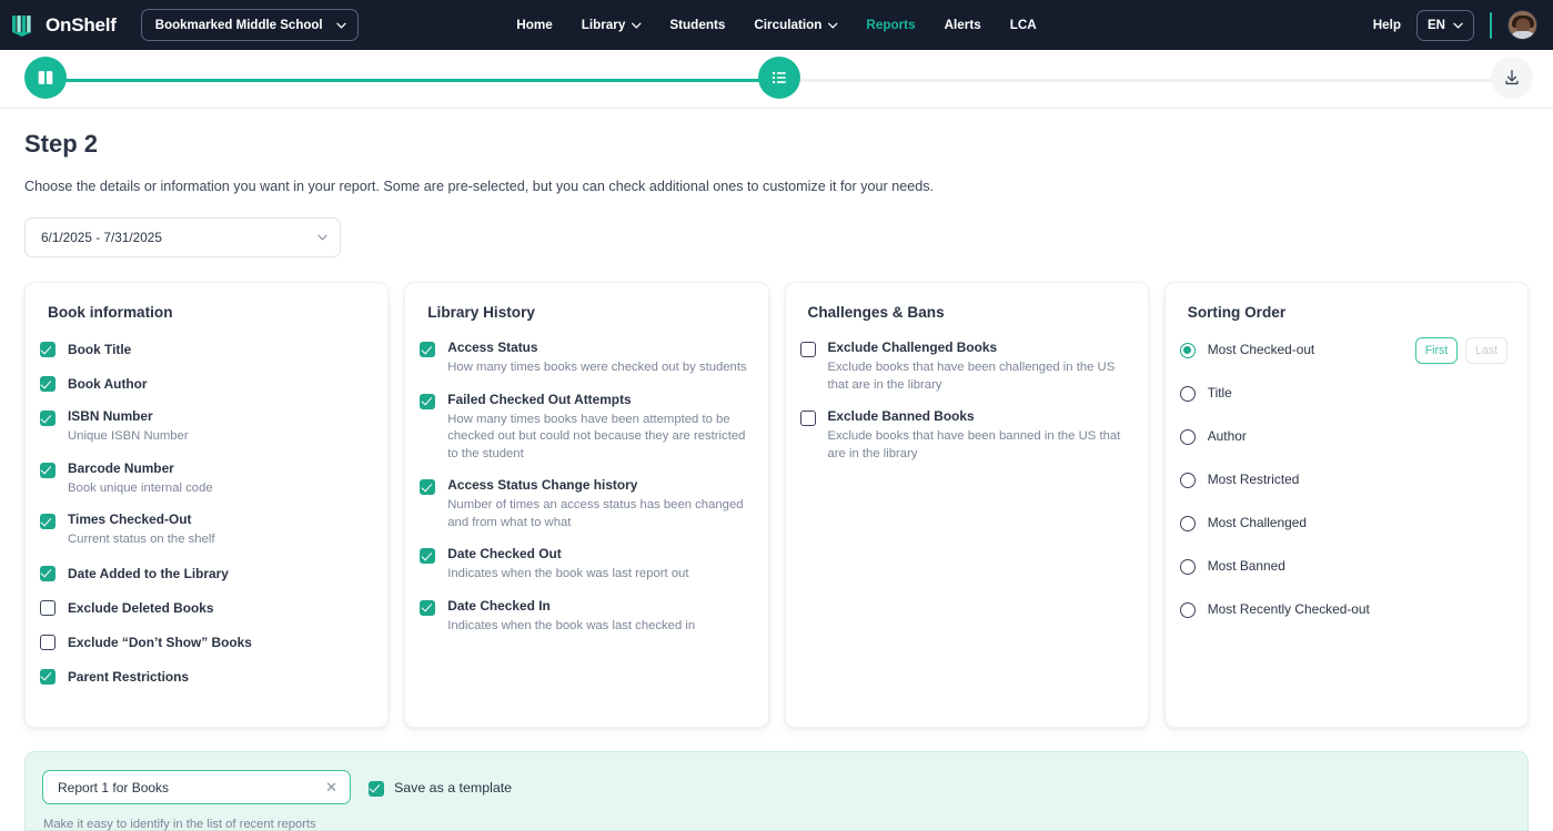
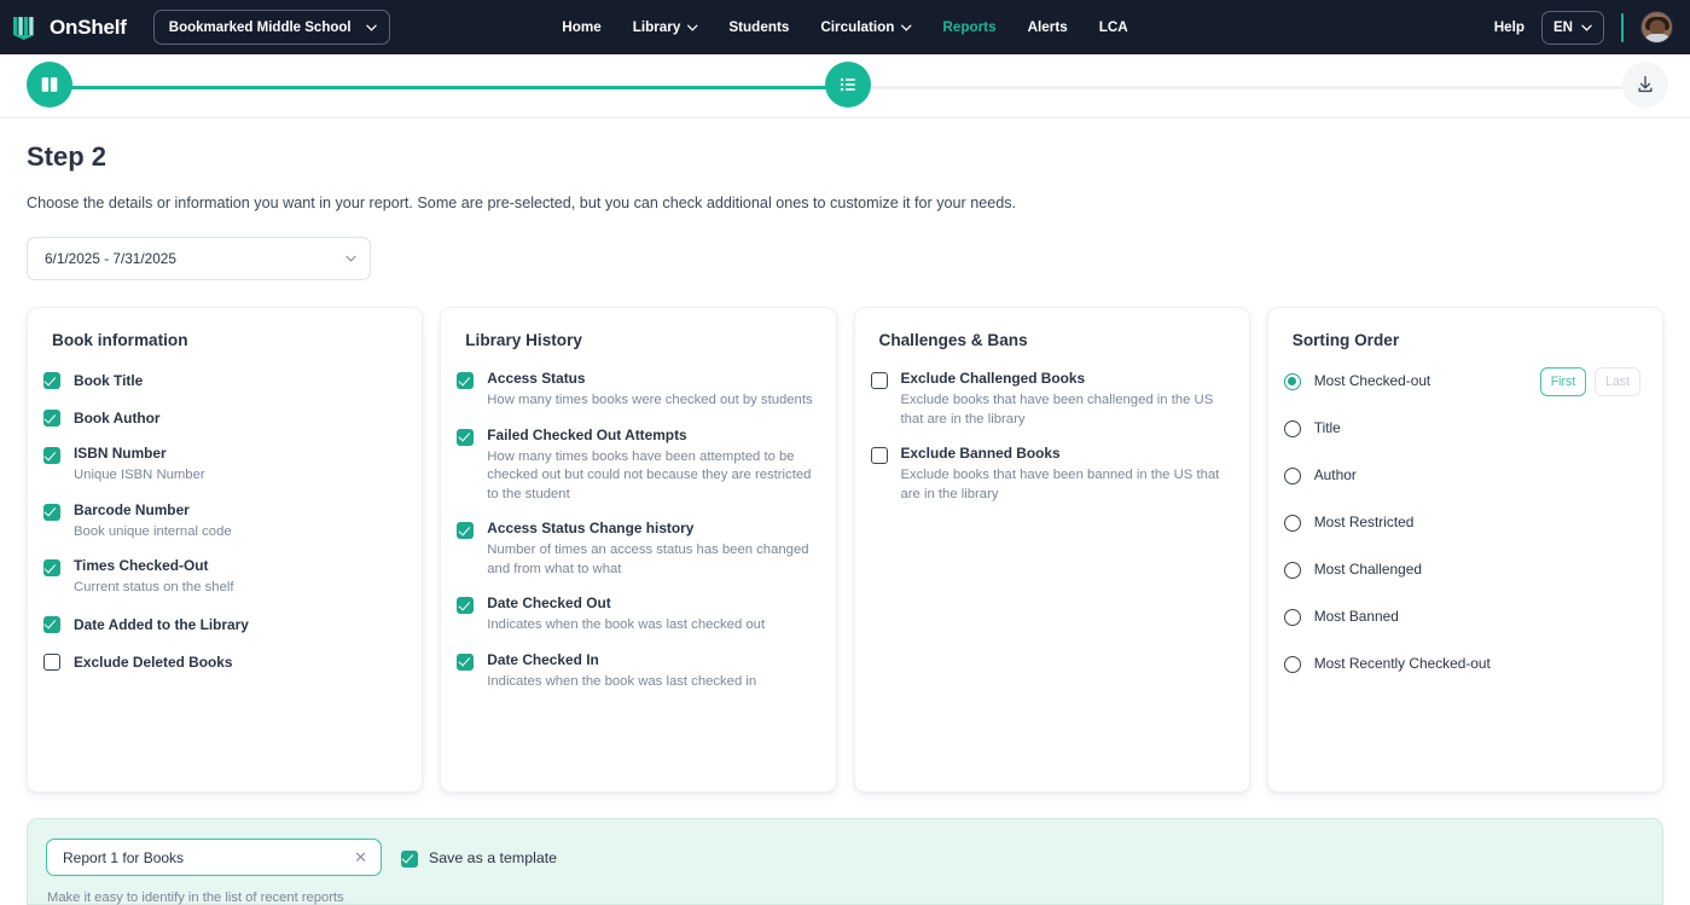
  OnShelf
  Bookmarked Middle School
  Home
  Library
  Students
  Circulation
  Reports
  Alerts
  LCA
  Help
  EN
  Step 2
  Choose the details or information you want in your report. Some are pre-selected, but you can check additional ones to customize it for your needs.
  6/1/2025 - 7/31/2025
  Book information
  Book Title
  Book Author
  ISBN Number
  Unique ISBN Number
  Barcode Number
  Book unique internal code
  Times Checked-Out
  Current status on the shelf
  Date Added to the Library
  Exclude Deleted Books
- Exclude “Don’t Show” Books
- Parent Restrictions
  Library History
  Access Status
  How many times books were checked out by students
  Failed Checked Out Attempts
  How many times books have been attempted to be checked out but could not because they are restricted to the student
  Access Status Change history
  Number of times an access status has been changed and from what to what
  Date Checked Out
- Indicates when the book was last report out
+ Indicates when the book was last checked out
  Date Checked In
  Indicates when the book was last checked in
  Challenges & Bans
  Exclude Challenged Books
  Exclude books that have been challenged in the US that are in the library
  Exclude Banned Books
  Exclude books that have been banned in the US that are in the library
  Sorting Order
  Most Checked-out
  First
  Last
  Title
  Author
  Most Restricted
  Most Challenged
  Most Banned
  Most Recently Checked-out
  Report 1 for Books
  ✕
  Save as a template
  Make it easy to identify in the list of recent reports
